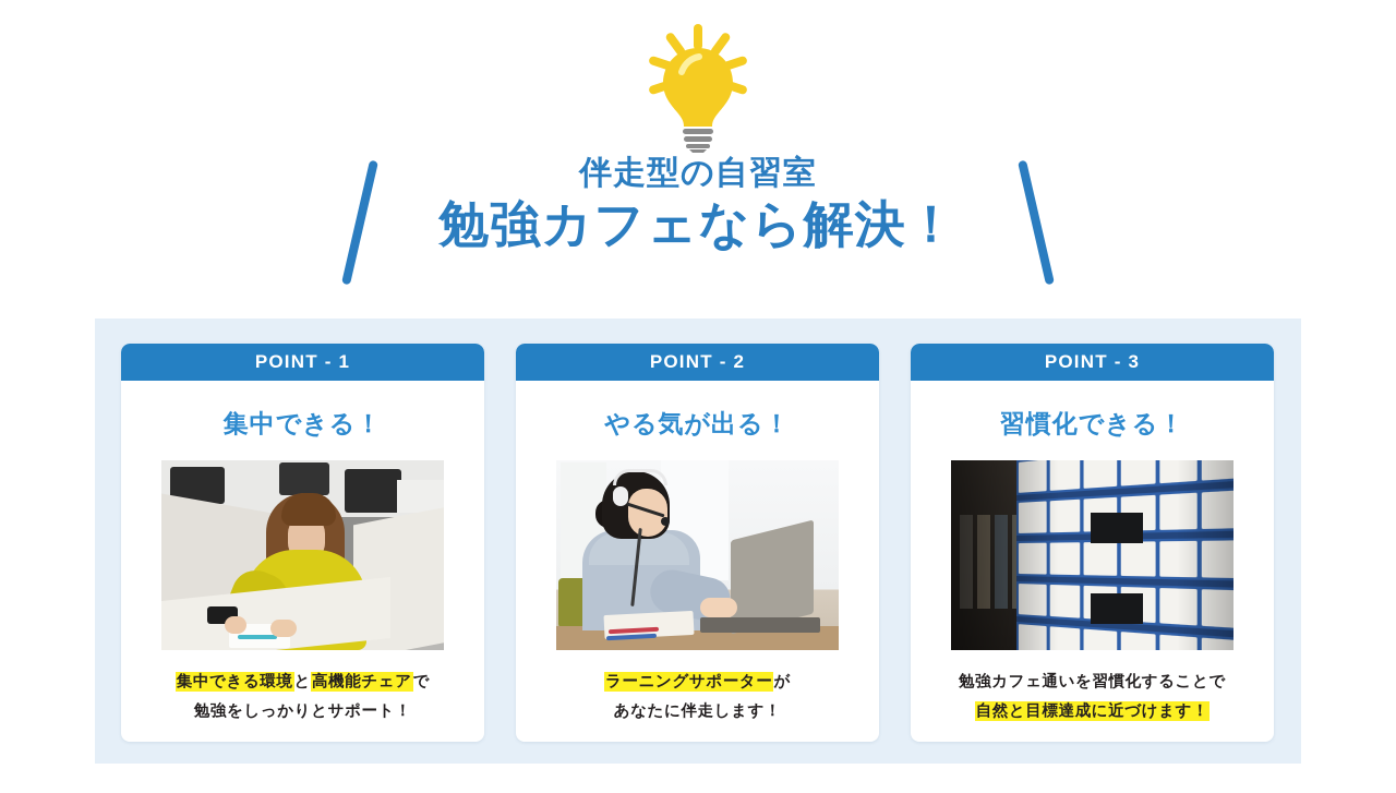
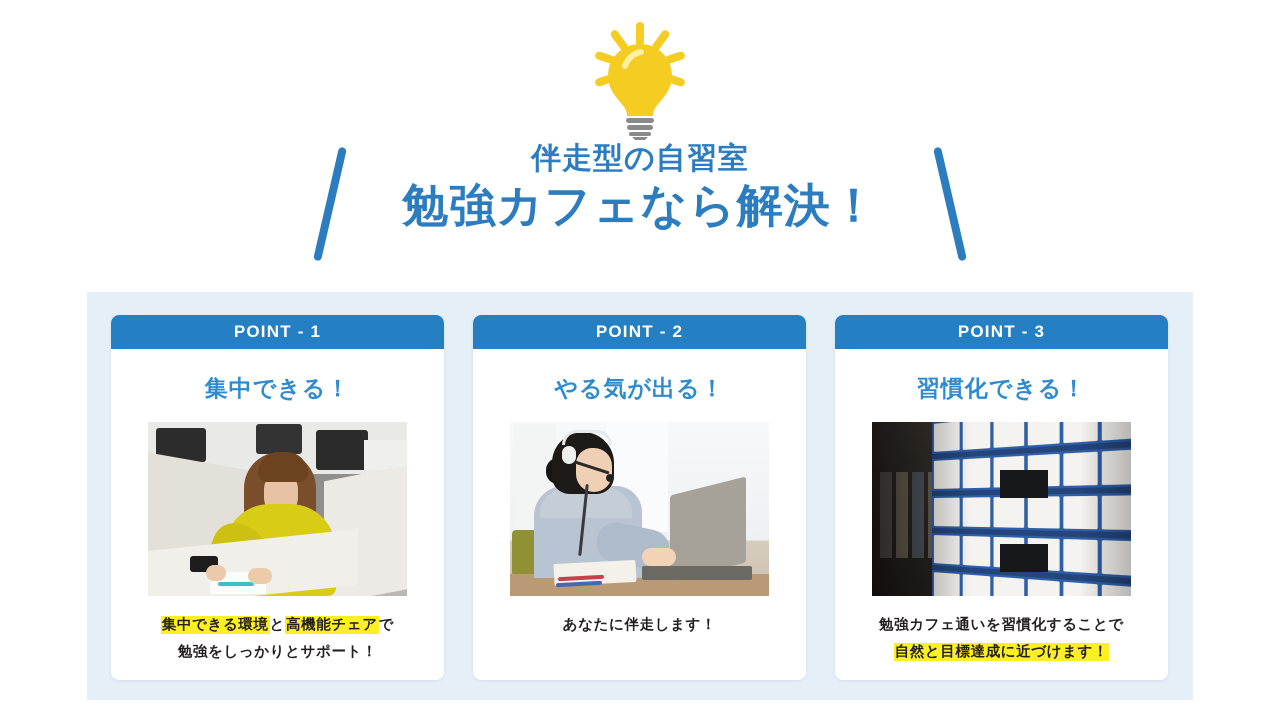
  伴走型の自習室
  勉強カフェなら解決！
  POINT - 1
  集中できる！
  集中できる環境と高機能チェアで
  勉強をしっかりとサポート！
  POINT - 2
  やる気が出る！
- ラーニングサポーターが
  あなたに伴走します！
  POINT - 3
  習慣化できる！
  勉強カフェ通いを習慣化することで
  自然と目標達成に近づけます！
